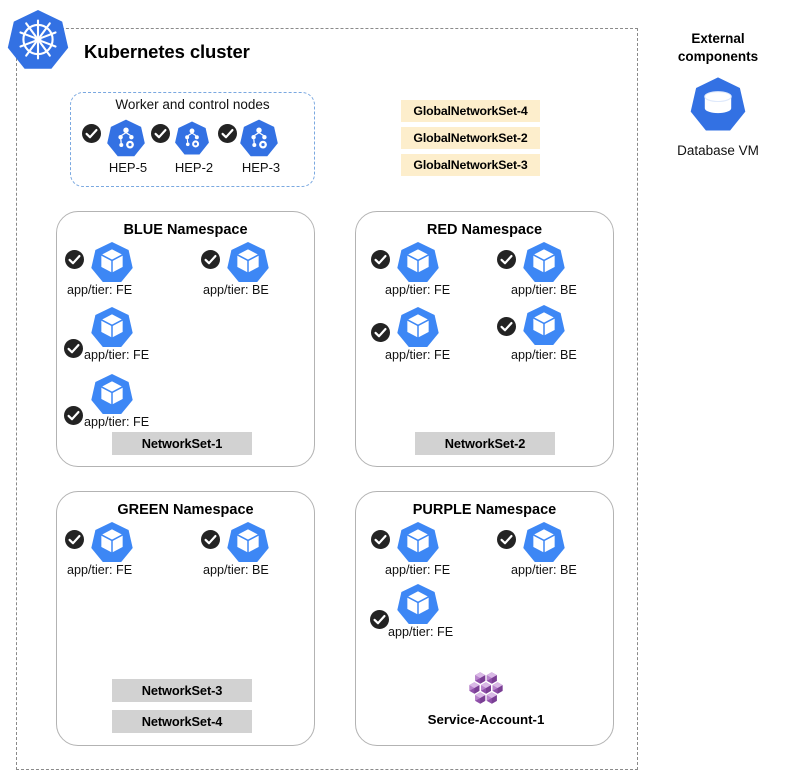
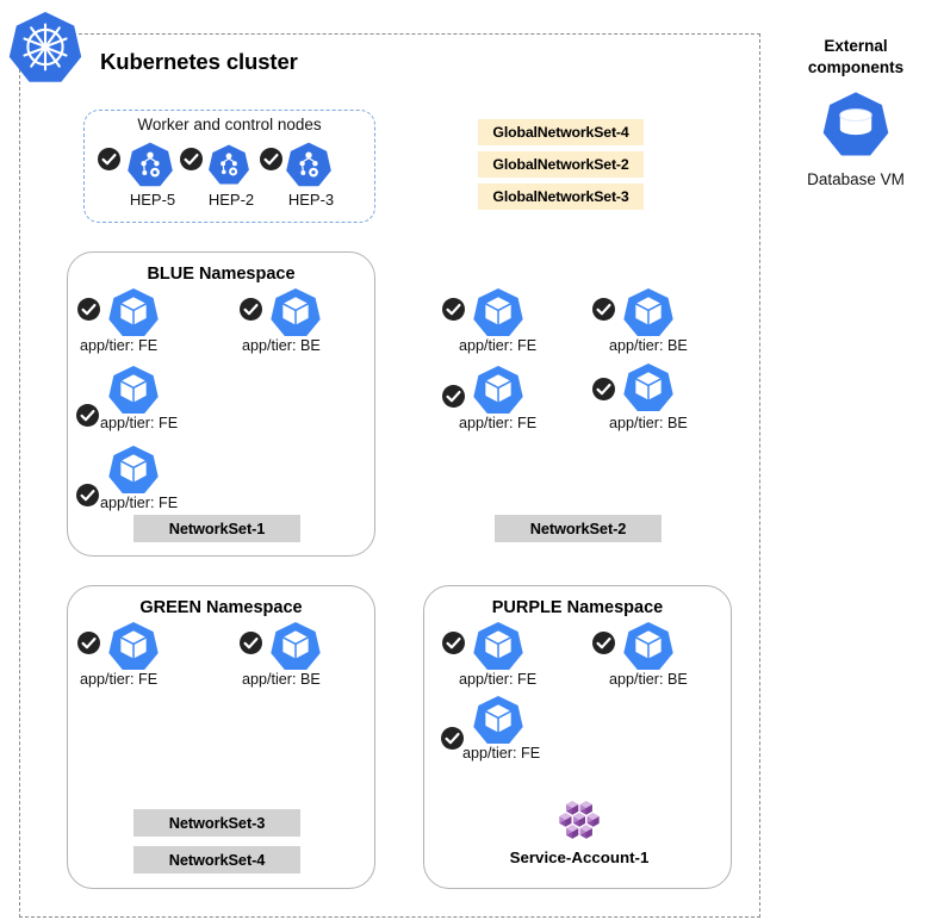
  Kubernetes cluster
  Worker and control nodes
  HEP-5
  HEP-2
  HEP-3
  GlobalNetworkSet-4
  GlobalNetworkSet-2
  GlobalNetworkSet-3
  External
  components
  Database VM
  BLUE Namespace
  app/tier: FE
  app/tier: BE
  app/tier: FE
  app/tier: FE
  NetworkSet-1
- RED Namespace
  app/tier: FE
  app/tier: BE
  app/tier: FE
  app/tier: BE
  NetworkSet-2
  GREEN Namespace
  app/tier: FE
  app/tier: BE
  NetworkSet-3
  NetworkSet-4
  PURPLE Namespace
  app/tier: FE
  app/tier: BE
  app/tier: FE
  Service-Account-1
